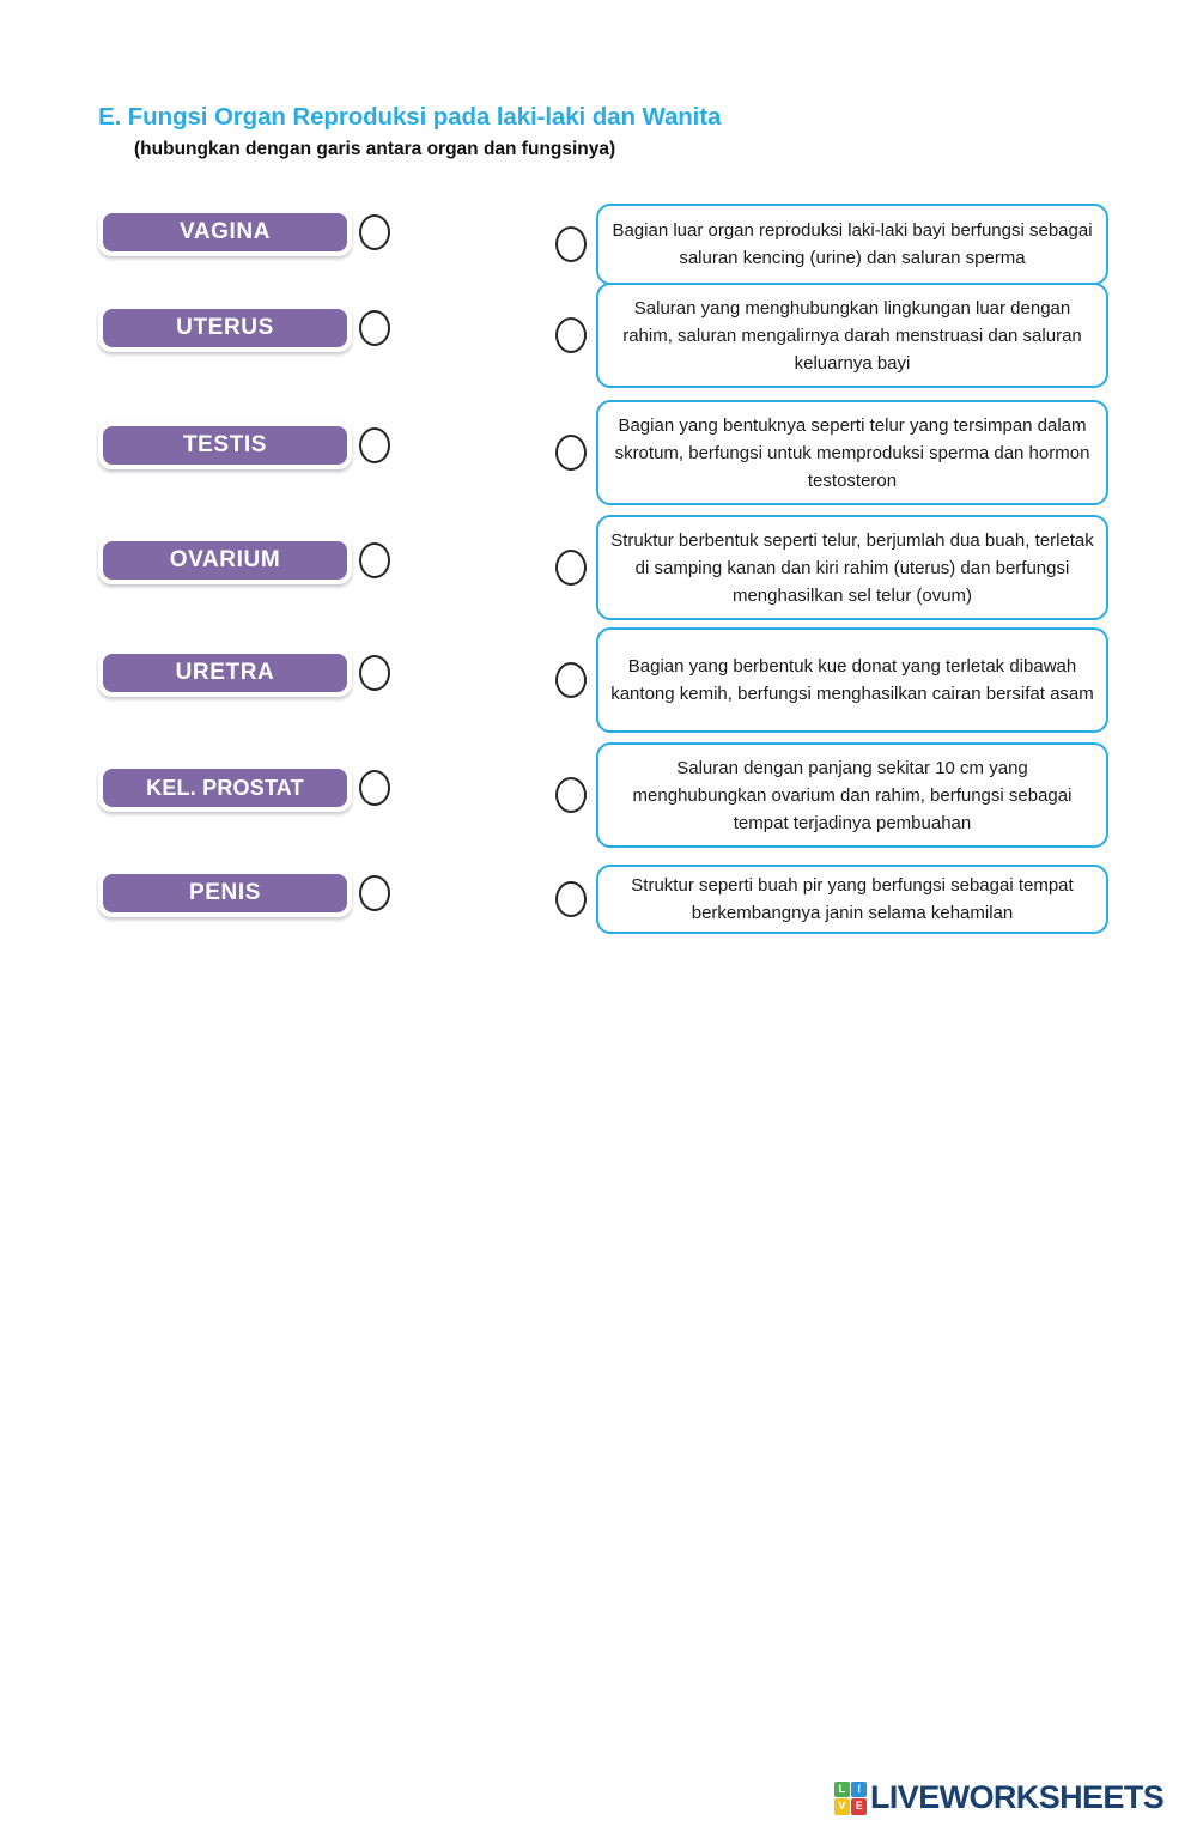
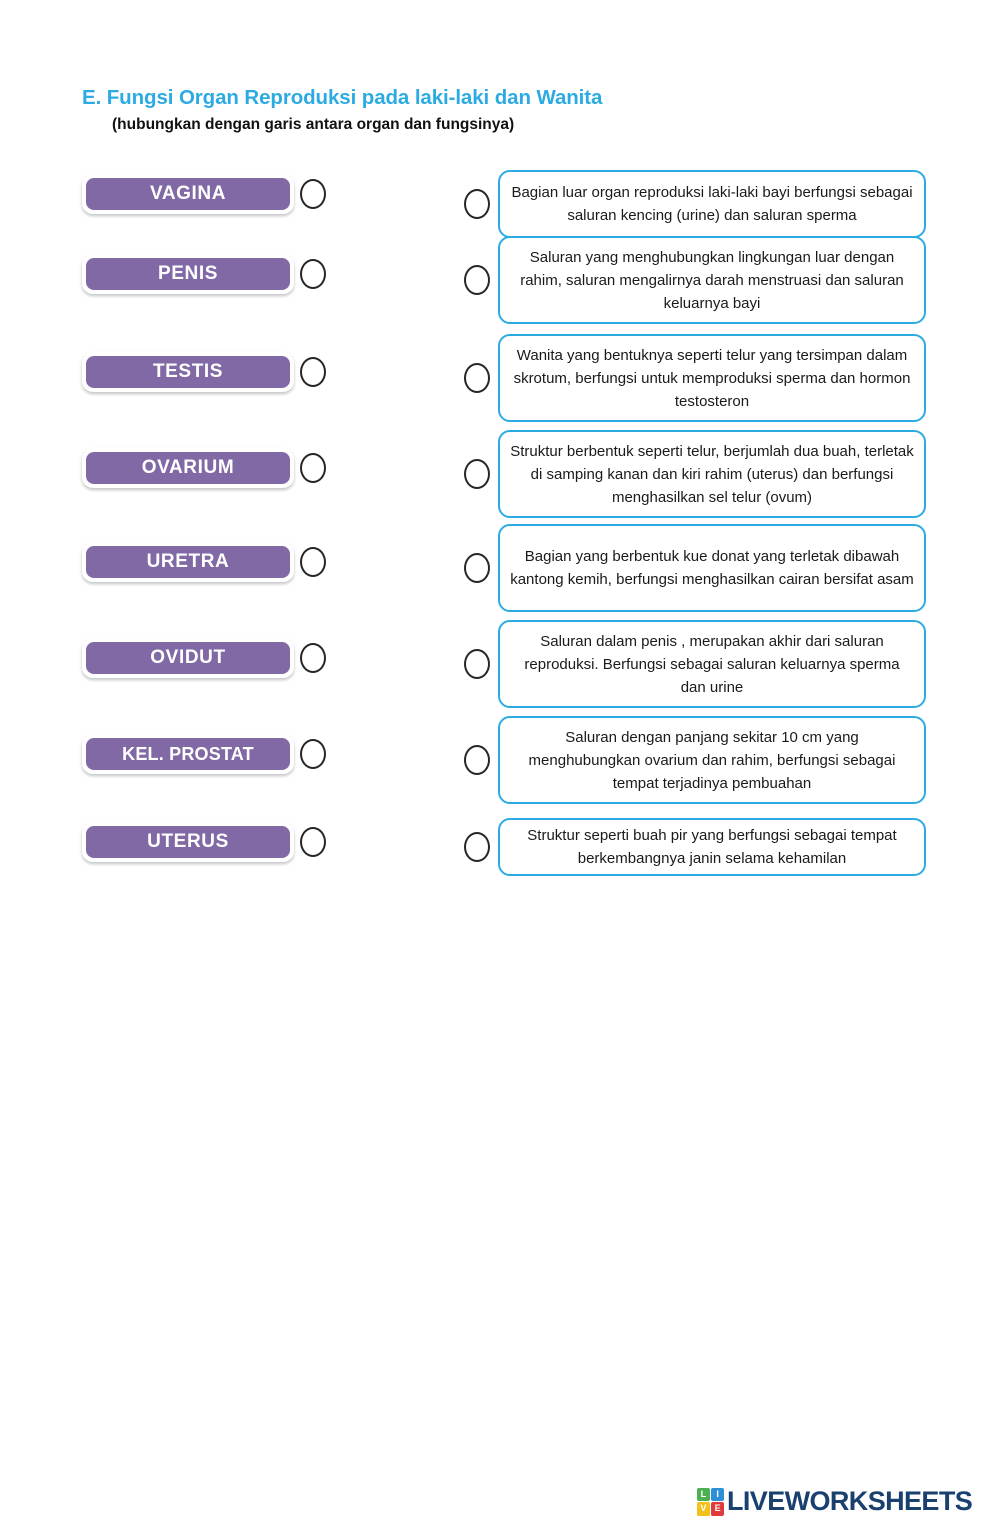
  E. Fungsi Organ Reproduksi pada laki-laki dan Wanita
  (hubungkan dengan garis antara organ dan fungsinya)
  VAGINA
  Bagian luar organ reproduksi laki-laki bayi berfungsi sebagai saluran kencing (urine) dan saluran sperma
- UTERUS
+ PENIS
  Saluran yang menghubungkan lingkungan luar dengan rahim, saluran mengalirnya darah menstruasi dan saluran keluarnya bayi
  TESTIS
- Bagian yang bentuknya seperti telur yang tersimpan dalam skrotum, berfungsi untuk memproduksi sperma dan hormon testosteron
+ Wanita yang bentuknya seperti telur yang tersimpan dalam skrotum, berfungsi untuk memproduksi sperma dan hormon testosteron
  OVARIUM
  Struktur berbentuk seperti telur, berjumlah dua buah, terletak di samping kanan dan kiri rahim (uterus) dan berfungsi menghasilkan sel telur (ovum)
  URETRA
  Bagian yang berbentuk kue donat yang terletak dibawah kantong kemih, berfungsi menghasilkan cairan bersifat asam
+ OVIDUT
+ Saluran dalam penis , merupakan akhir dari saluran reproduksi. Berfungsi sebagai saluran keluarnya sperma dan urine
  KEL. PROSTAT
  Saluran dengan panjang sekitar 10 cm yang menghubungkan ovarium dan rahim, berfungsi sebagai tempat terjadinya pembuahan
- PENIS
+ UTERUS
  Struktur seperti buah pir yang berfungsi sebagai tempat berkembangnya janin selama kehamilan
  L
  I
  V
  E
  LIVEWORKSHEETS
